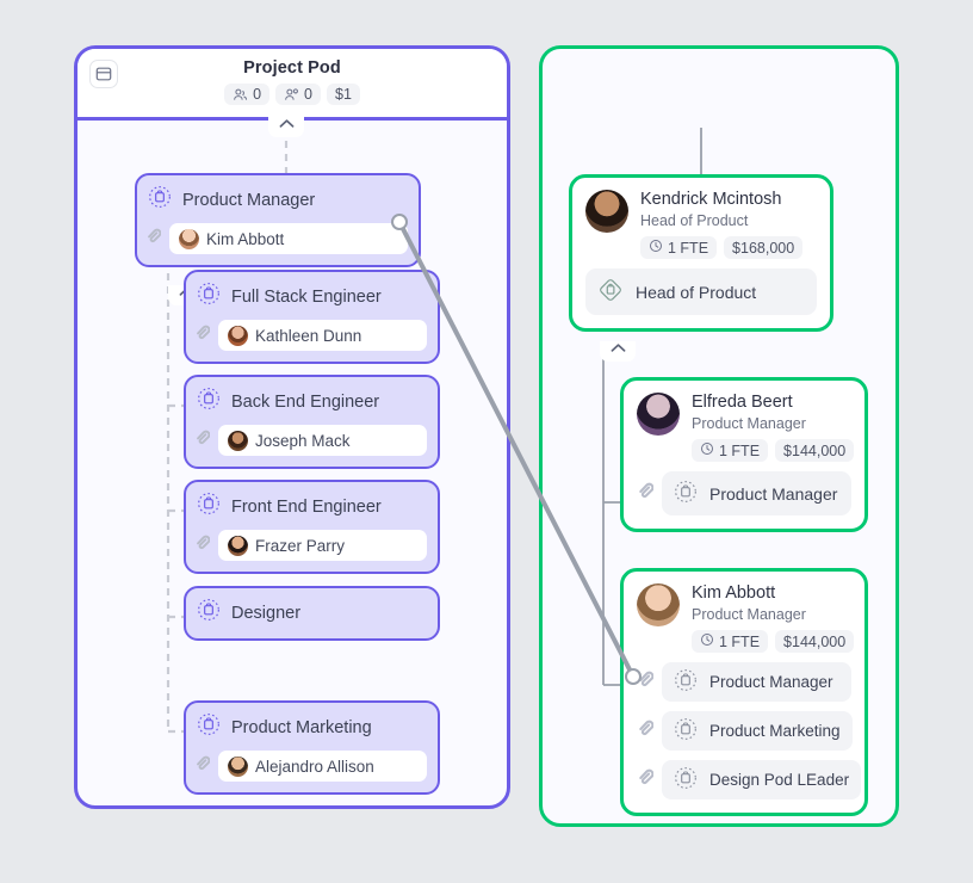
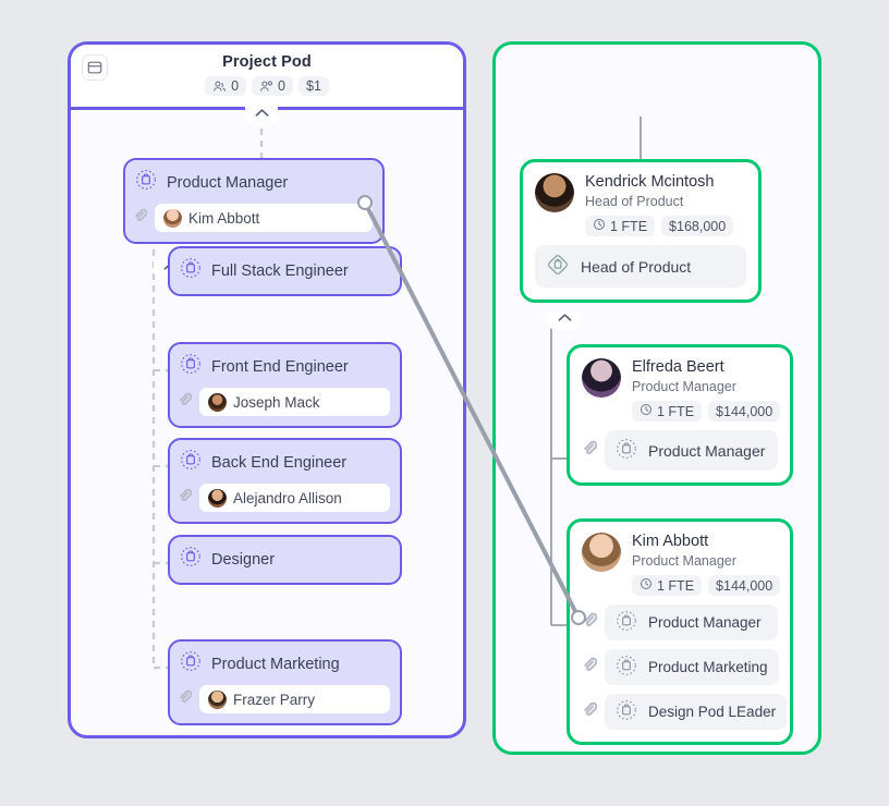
  Project Pod
  0
  0
  $1
  Product Manager
  Kim Abbott
  Full Stack Engineer
- Kathleen Dunn
- Back End Engineer
+ Front End Engineer
  Joseph Mack
- Front End Engineer
+ Back End Engineer
- Frazer Parry
+ Alejandro Allison
  Designer
  Product Marketing
- Alejandro Allison
+ Frazer Parry
  Kendrick Mcintosh
  Head of Product
  1 FTE
  $168,000
  Head of Product
  Elfreda Beert
  Product Manager
  1 FTE
  $144,000
  Product Manager
  Kim Abbott
  Product Manager
  1 FTE
  $144,000
  Product Manager
  Product Marketing
  Design Pod LEader
